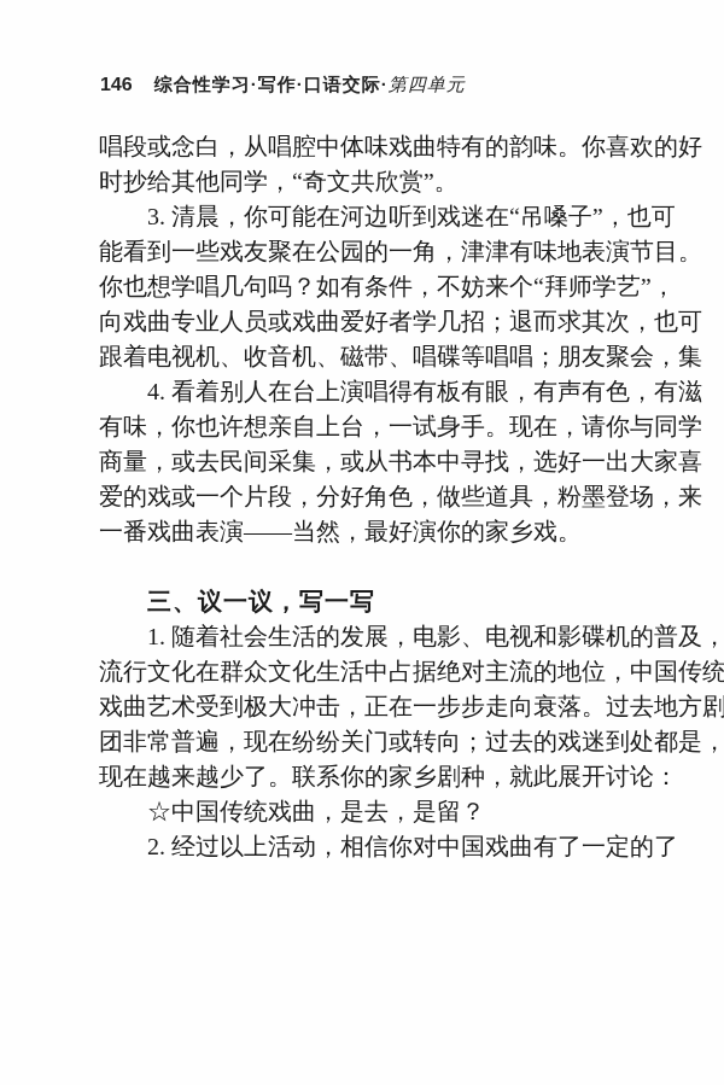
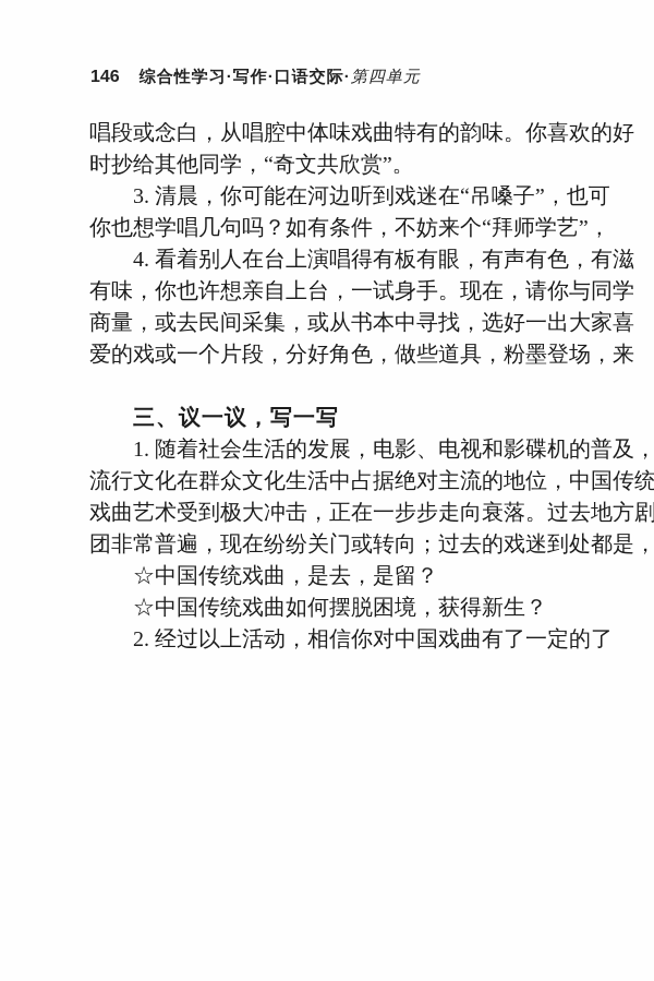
  146
  综合性学习·写作·口语交际·
  第四单元
  唱段或念白，从唱腔中体味戏曲特有的韵味。你喜欢的好
  时抄给其他同学，“奇文共欣赏”。
  3. 清晨，你可能在河边听到戏迷在“吊嗓子”，也可
- 能看到一些戏友聚在公园的一角，津津有味地表演节目。
  你也想学唱几句吗？如有条件，不妨来个“拜师学艺”，
- 向戏曲专业人员或戏曲爱好者学几招；退而求其次，也可
- 跟着电视机、收音机、磁带、唱碟等唱唱；朋友聚会，集
  4. 看着别人在台上演唱得有板有眼，有声有色，有滋
  有味，你也许想亲自上台，一试身手。现在，请你与同学
  商量，或去民间采集，或从书本中寻找，选好一出大家喜
  爱的戏或一个片段，分好角色，做些道具，粉墨登场，来
- 一番戏曲表演——当然，最好演你的家乡戏。
  三、议一议，写一写
  1. 随着社会生活的发展，电影、电视和影碟机的普及，
  流行文化在群众文化生活中占据绝对主流的地位，中国传统
  戏曲艺术受到极大冲击，正在一步步走向衰落。过去地方剧
  团非常普遍，现在纷纷关门或转向；过去的戏迷到处都是，
- 现在越来越少了。联系你的家乡剧种，就此展开讨论：
  ☆中国传统戏曲，是去，是留？
+ ☆中国传统戏曲如何摆脱困境，获得新生？
  2. 经过以上活动，相信你对中国戏曲有了一定的了
